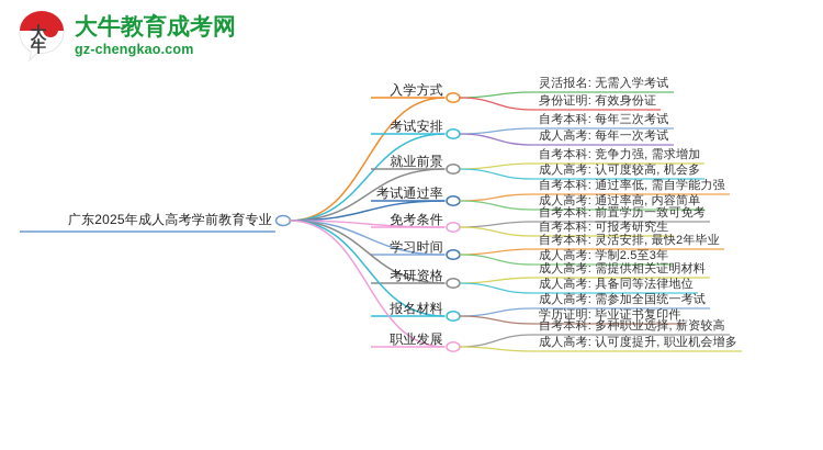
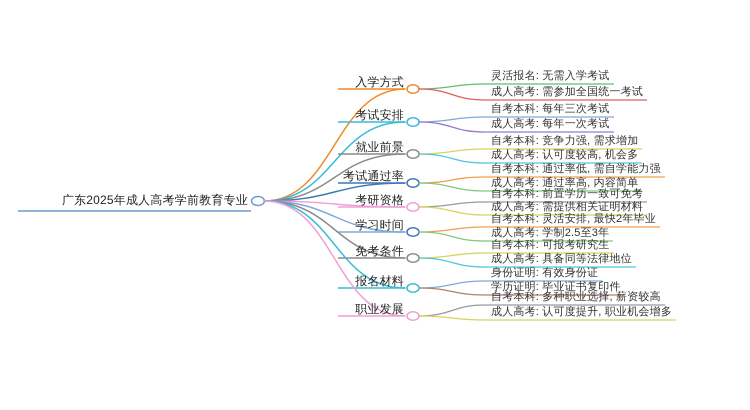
- 大
- 牛
- 大牛教育成考网
- gz-chengkao.com
  广东2025年成人高考学前教育专业
  入学方式
  灵活报名: 无需入学考试
- 身份证明: 有效身份证
+ 成人高考: 需参加全国统一考试
  考试安排
  自考本科: 每年三次考试
  成人高考: 每年一次考试
  就业前景
  自考本科: 竞争力强, 需求增加
  成人高考: 认可度较高, 机会多
  考试通过率
  自考本科: 通过率低, 需自学能力强
  成人高考: 通过率高, 内容简单
- 免考条件
+ 考研资格
  自考本科: 前置学历一致可免考
- 自考本科: 可报考研究生
+ 成人高考: 需提供相关证明材料
  学习时间
  自考本科: 灵活安排, 最快2年毕业
  成人高考: 学制2.5至3年
- 考研资格
+ 免考条件
- 成人高考: 需提供相关证明材料
+ 自考本科: 可报考研究生
  成人高考: 具备同等法律地位
  报名材料
- 成人高考: 需参加全国统一考试
+ 身份证明: 有效身份证
  学历证明: 毕业证书复印件
  职业发展
  自考本科: 多种职业选择, 薪资较高
  成人高考: 认可度提升, 职业机会增多
